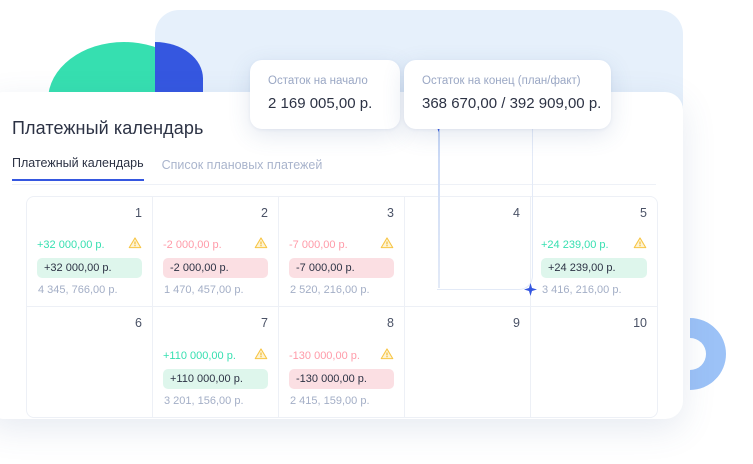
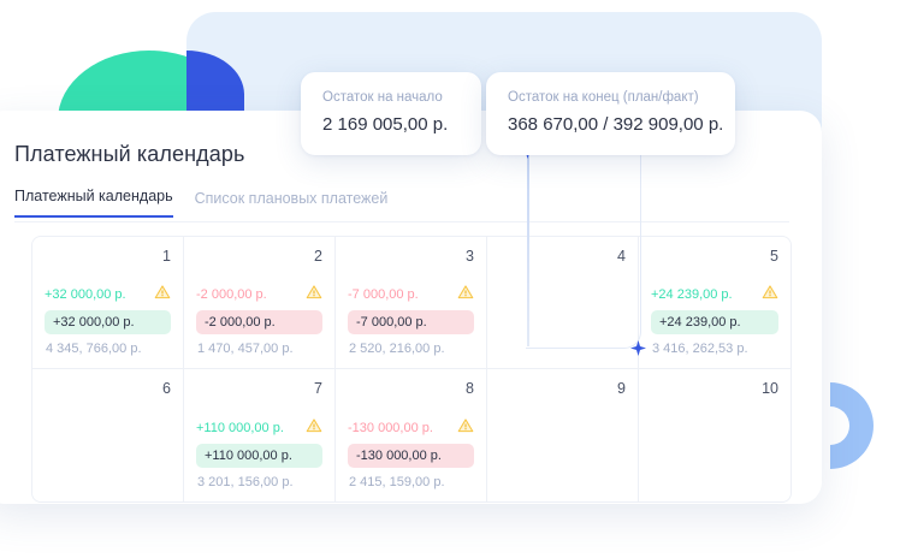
  Платежный календарь
  Платежный календарь
  Список плановых платежей
  1
  +32 000,00 р.
  +32 000,00 р.
  4 345, 766,00 р.
  2
  -2 000,00 р.
  -2 000,00 р.
  1 470, 457,00 р.
  3
  -7 000,00 р.
  -7 000,00 р.
  2 520, 216,00 р.
  4
  5
  +24 239,00 р.
  +24 239,00 р.
- 3 416, 216,00 р.
+ 3 416, 262,53 р.
  6
  7
  +110 000,00 р.
  +110 000,00 р.
  3 201, 156,00 р.
  8
  -130 000,00 р.
  -130 000,00 р.
  2 415, 159,00 р.
  9
  10
  Остаток на начало
  2 169 005,00 р.
  Остаток на конец (план/факт)
  368 670,00 / 392 909,00 р.
